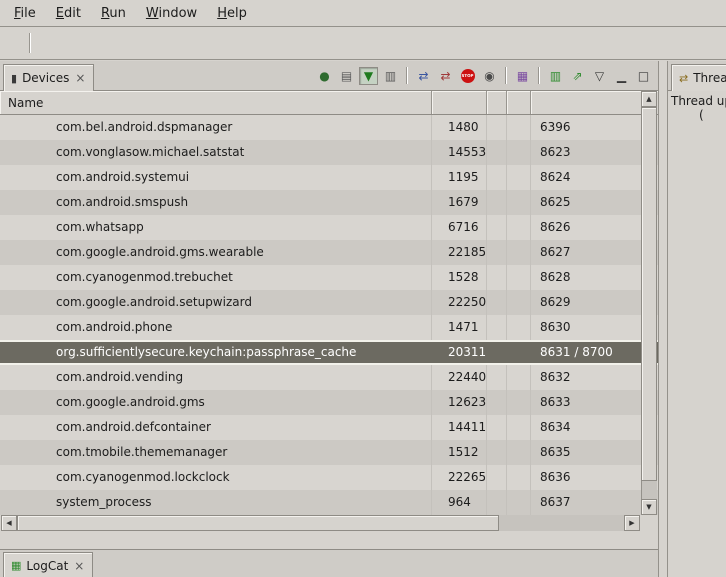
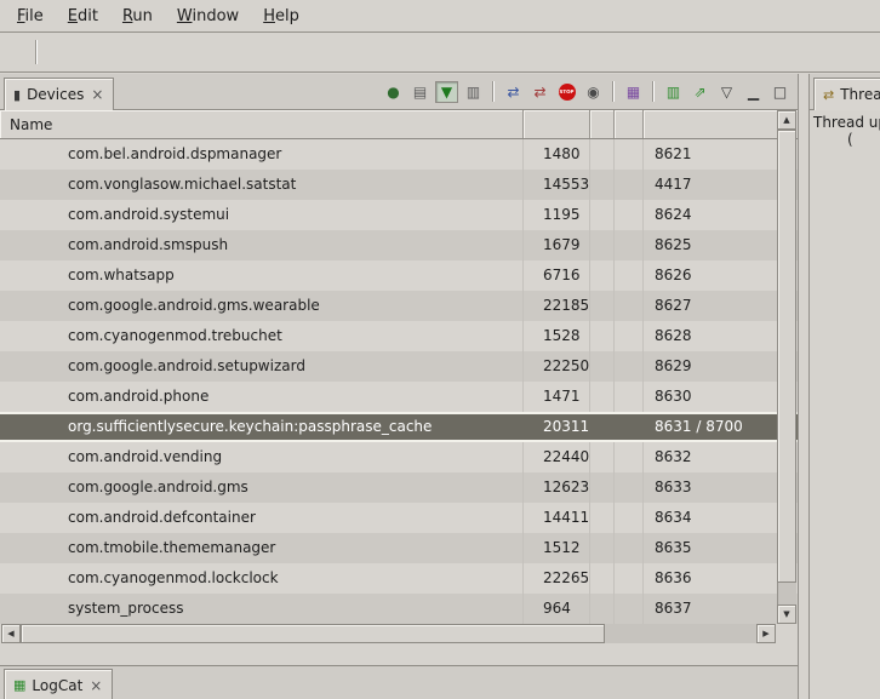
  File
  Edit
  Run
  Window
  Help
  ▮
  Devices
  ×
  ●
  ▤
  ▼
  ▥
  ⇄
  ⇄
  ◉
  ▦
  ▥
  ⇗
  ▽
  ▁
  □
  Name
  com.bel.android.dspmanager
  1480
- 6396
+ 8621
  com.vonglasow.michael.satstat
  14553
- 8623
+ 4417
  com.android.systemui
  1195
  8624
  com.android.smspush
  1679
  8625
  com.whatsapp
  6716
  8626
  com.google.android.gms.wearable
  22185
  8627
  com.cyanogenmod.trebuchet
  1528
  8628
  com.google.android.setupwizard
  22250
  8629
  com.android.phone
  1471
  8630
  org.sufficientlysecure.keychain:passphrase_cache
  20311
  8631 / 8700
  com.android.vending
  22440
  8632
  com.google.android.gms
  12623
  8633
  com.android.defcontainer
  14411
  8634
  com.tmobile.thememanager
  1512
  8635
  com.cyanogenmod.lockclock
  22265
  8636
  system_process
  964
  8637
  ▲
  ▼
  ◀
  ▶
  ▦
  LogCat
  ×
  ⇄
  Threa
  Thread u
  (
